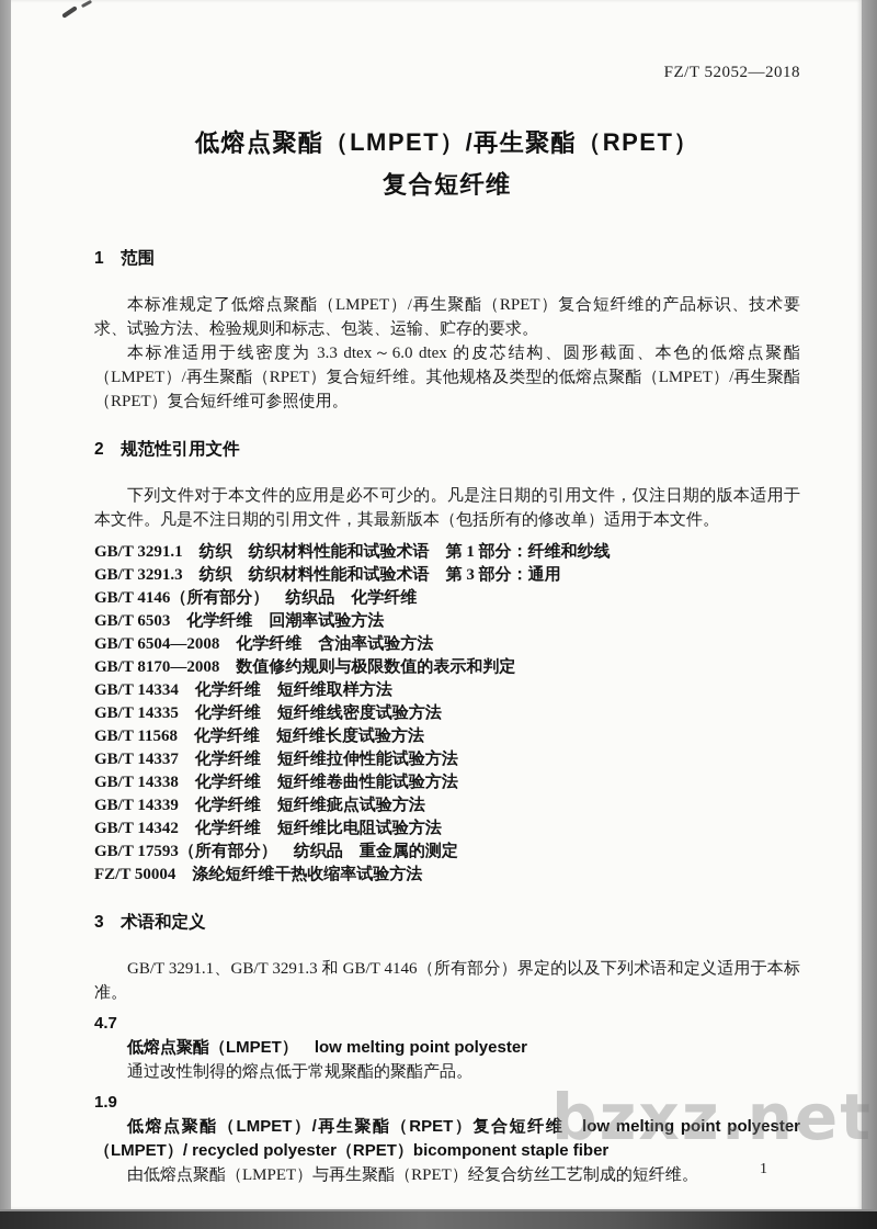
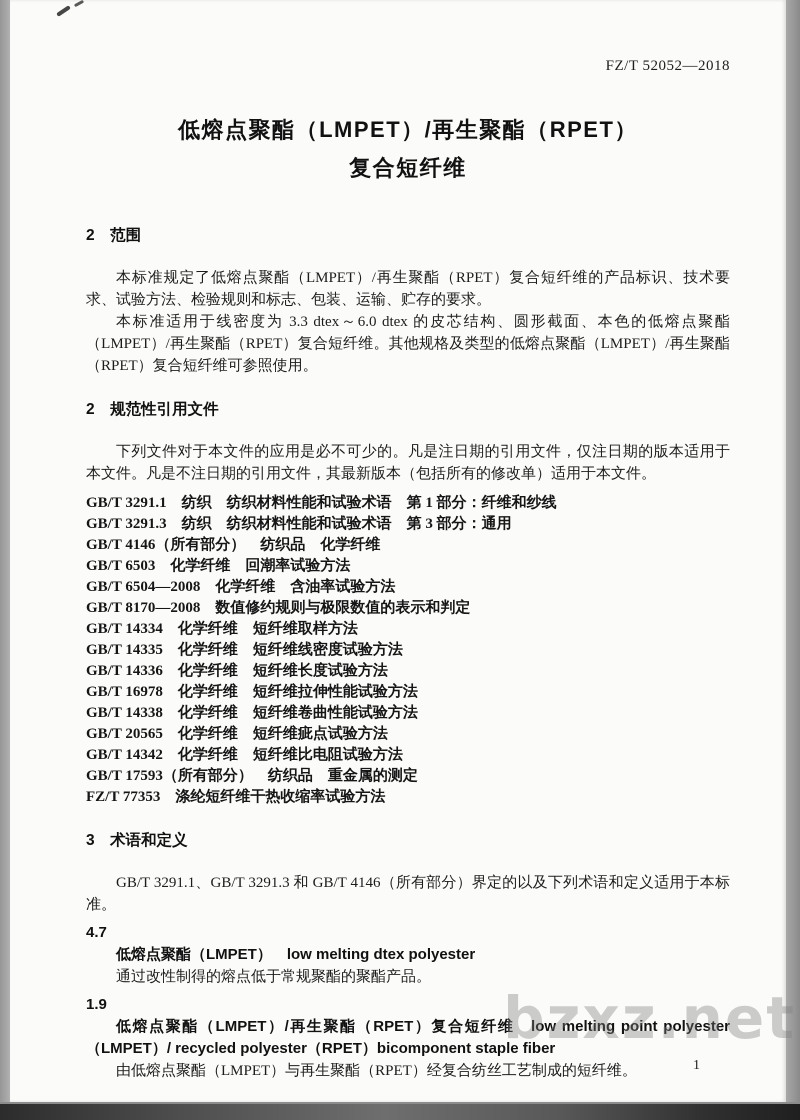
  FZ/T 52052—2018
  低熔点聚酯（LMPET）/再生聚酯（RPET）
  复合短纤维
- 1 范围
+ 2 范围
  本标准规定了低熔点聚酯（LMPET）/再生聚酯（RPET）复合短纤维的产品标识、技术要求、试验方法、检验规则和标志、包装、运输、贮存的要求。
  本标准适用于线密度为 3.3 dtex～6.0 dtex 的皮芯结构、圆形截面、本色的低熔点聚酯（LMPET）/再生聚酯（RPET）复合短纤维。其他规格及类型的低熔点聚酯（LMPET）/再生聚酯（RPET）复合短纤维可参照使用。
  2 规范性引用文件
  下列文件对于本文件的应用是必不可少的。凡是注日期的引用文件，仅注日期的版本适用于本文件。凡是不注日期的引用文件，其最新版本（包括所有的修改单）适用于本文件。
  GB/T 3291.1 纺织 纺织材料性能和试验术语 第 1 部分：纤维和纱线
  GB/T 3291.3 纺织 纺织材料性能和试验术语 第 3 部分：通用
  GB/T 4146（所有部分） 纺织品 化学纤维
  GB/T 6503 化学纤维 回潮率试验方法
  GB/T 6504—2008 化学纤维 含油率试验方法
  GB/T 8170—2008 数值修约规则与极限数值的表示和判定
  GB/T 14334 化学纤维 短纤维取样方法
  GB/T 14335 化学纤维 短纤维线密度试验方法
- GB/T 11568 化学纤维 短纤维长度试验方法
+ GB/T 14336 化学纤维 短纤维长度试验方法
- GB/T 14337 化学纤维 短纤维拉伸性能试验方法
+ GB/T 16978 化学纤维 短纤维拉伸性能试验方法
  GB/T 14338 化学纤维 短纤维卷曲性能试验方法
- GB/T 14339 化学纤维 短纤维疵点试验方法
+ GB/T 20565 化学纤维 短纤维疵点试验方法
  GB/T 14342 化学纤维 短纤维比电阻试验方法
  GB/T 17593（所有部分） 纺织品 重金属的测定
- FZ/T 50004 涤纶短纤维干热收缩率试验方法
+ FZ/T 77353 涤纶短纤维干热收缩率试验方法
  3 术语和定义
  GB/T 3291.1、GB/T 3291.3 和 GB/T 4146（所有部分）界定的以及下列术语和定义适用于本标准。
  4.7
- 低熔点聚酯（LMPET） low melting point polyester
+ 低熔点聚酯（LMPET） low melting dtex polyester
  通过改性制得的熔点低于常规聚酯的聚酯产品。
  1.9
  低熔点聚酯（LMPET）/再生聚酯（RPET）复合短纤维 low melting point polyester（LMPET）/ recycled polyester（RPET）bicomponent staple fiber
  由低熔点聚酯（LMPET）与再生聚酯（RPET）经复合纺丝工艺制成的短纤维。
  1
  bzxz.net
